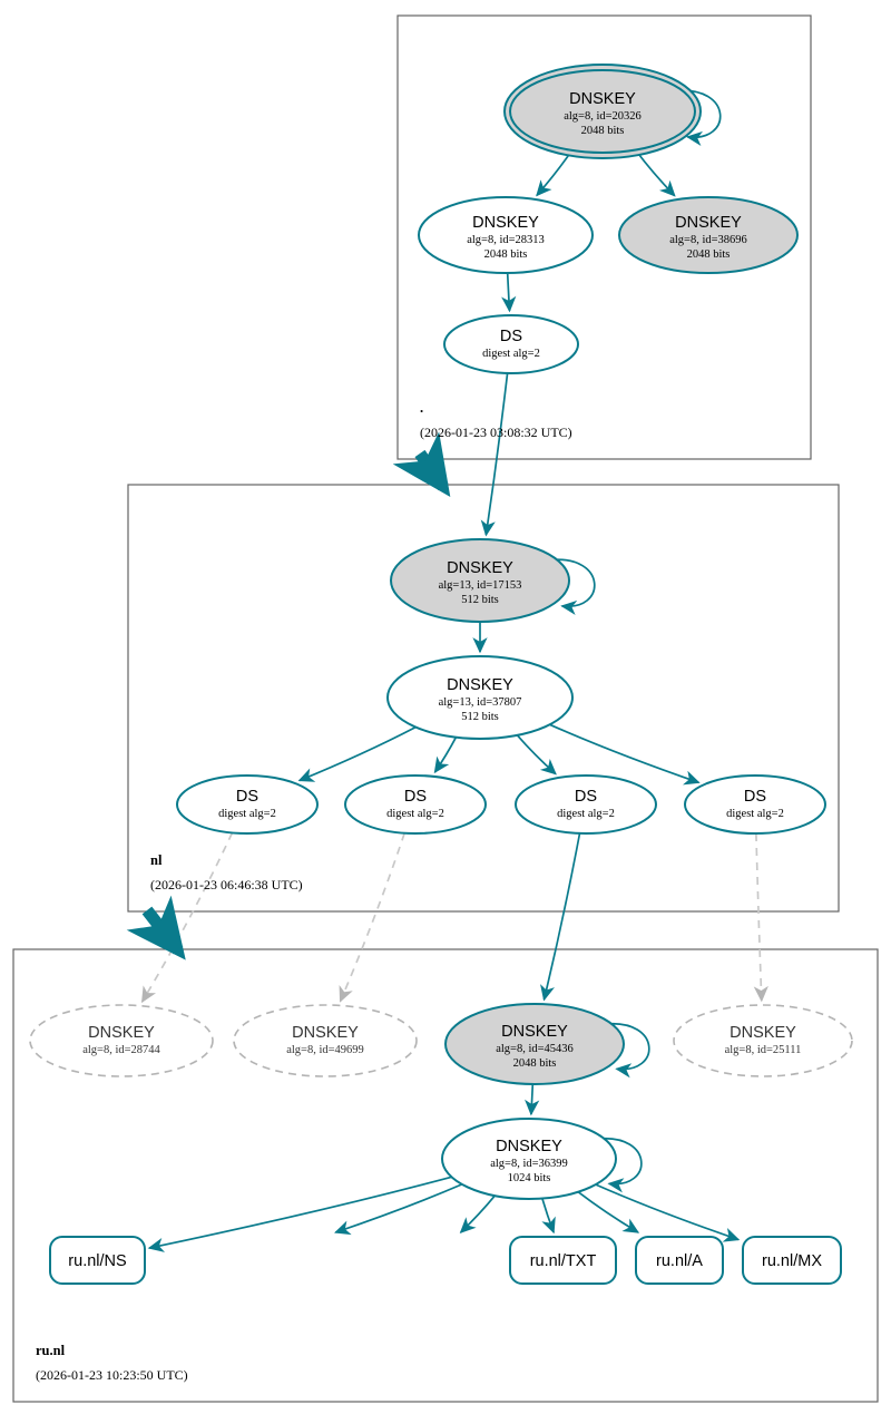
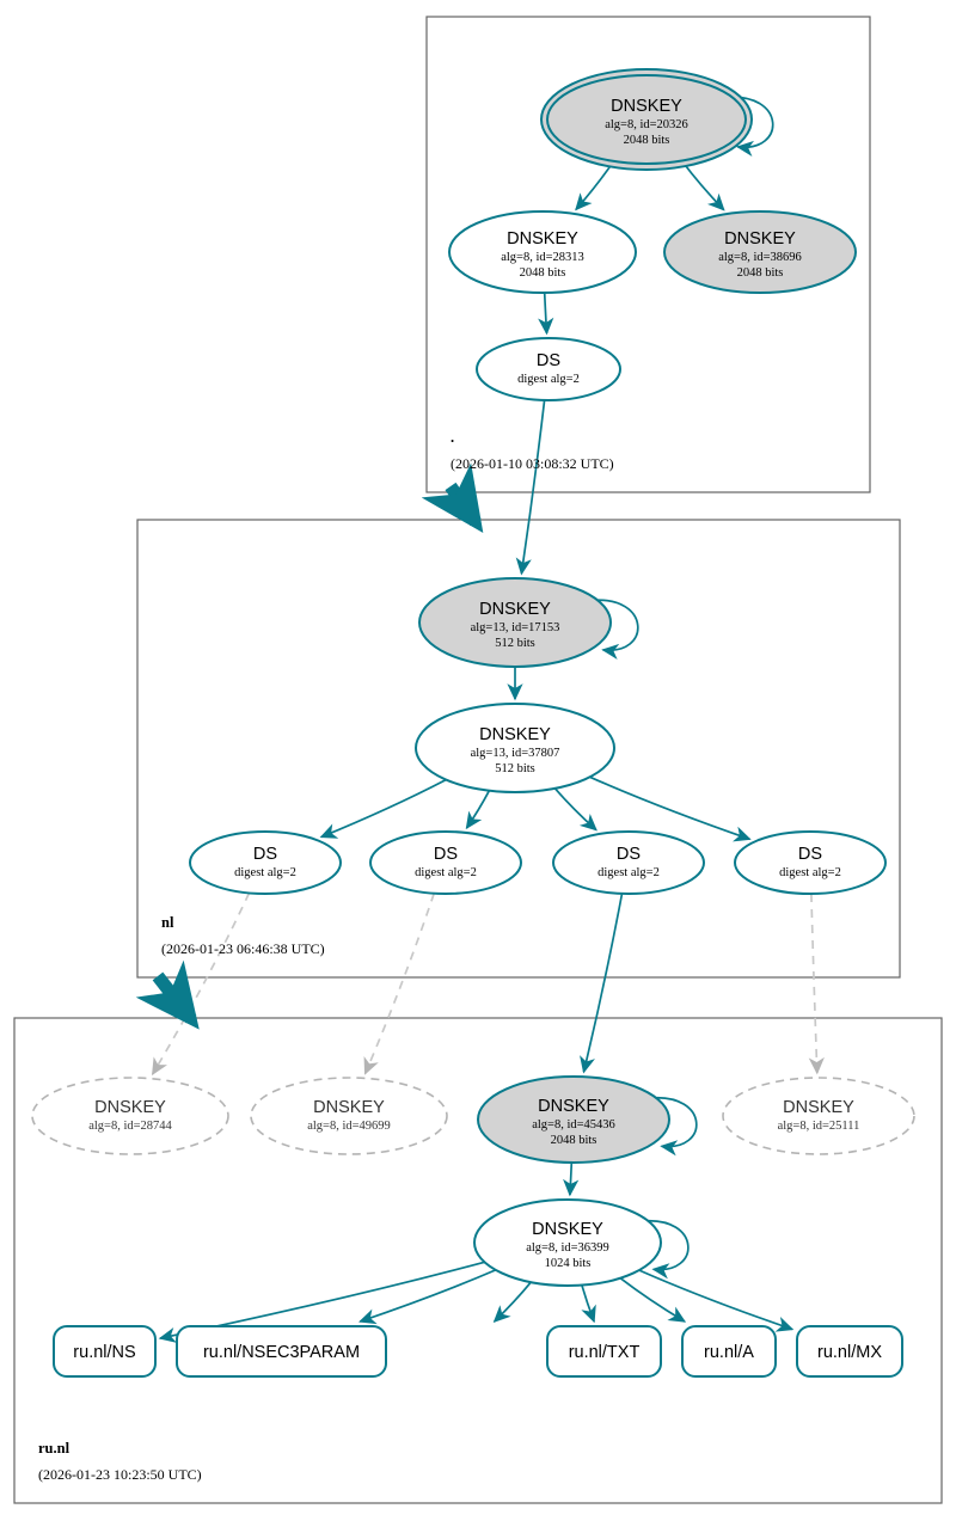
  DNSKEY
  alg=8, id=20326
  2048 bits
  DNSKEY
  alg=8, id=28313
  2048 bits
  DNSKEY
  alg=8, id=38696
  2048 bits
  DS
  digest alg=2
  DNSKEY
  alg=13, id=17153
  512 bits
  DNSKEY
  alg=13, id=37807
  512 bits
  DS
  digest alg=2
  DS
  digest alg=2
  DS
  digest alg=2
  DS
  digest alg=2
  DNSKEY
  alg=8, id=28744
  DNSKEY
  alg=8, id=49699
  DNSKEY
  alg=8, id=45436
  2048 bits
  DNSKEY
  alg=8, id=25111
  DNSKEY
  alg=8, id=36399
  1024 bits
  ru.nl/NS
+ ru.nl/NSEC3PARAM
  ru.nl/TXT
  ru.nl/A
  ru.nl/MX
  .
- (2026-01-23 03:08:32 UTC)
+ (2026-01-10 03:08:32 UTC)
  nl
  (2026-01-23 06:46:38 UTC)
  ru.nl
  (2026-01-23 10:23:50 UTC)
